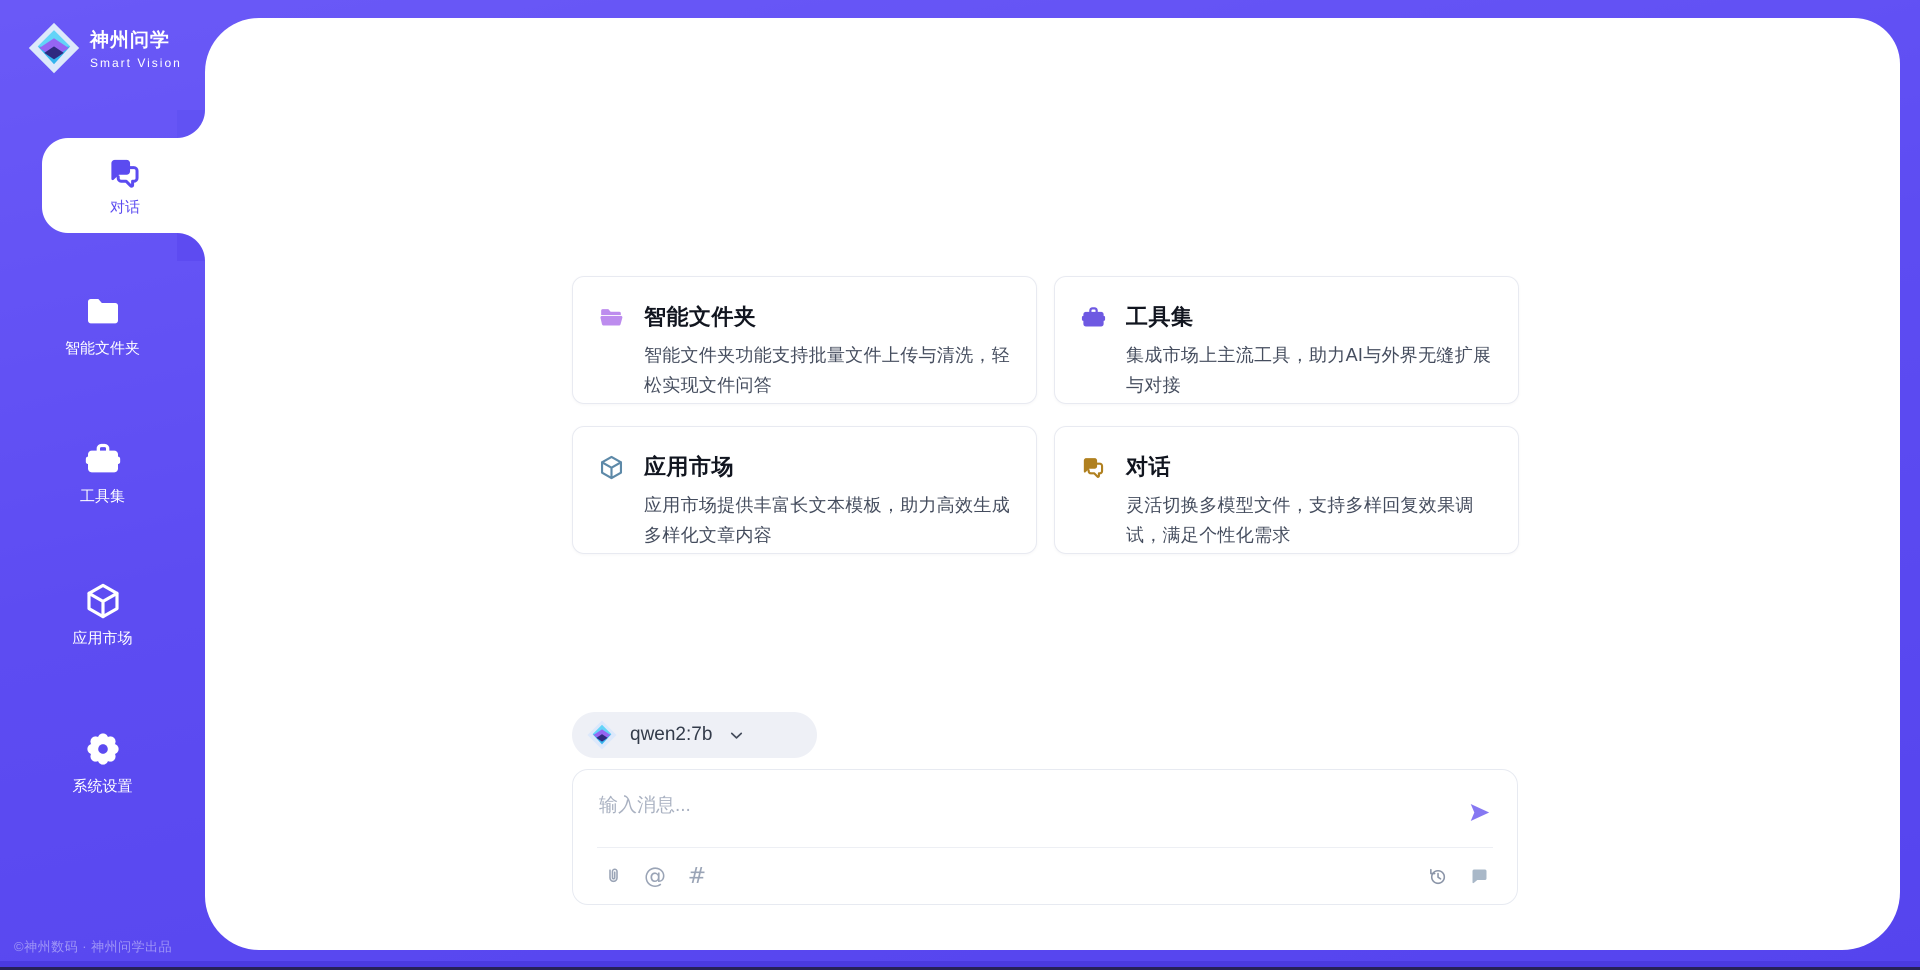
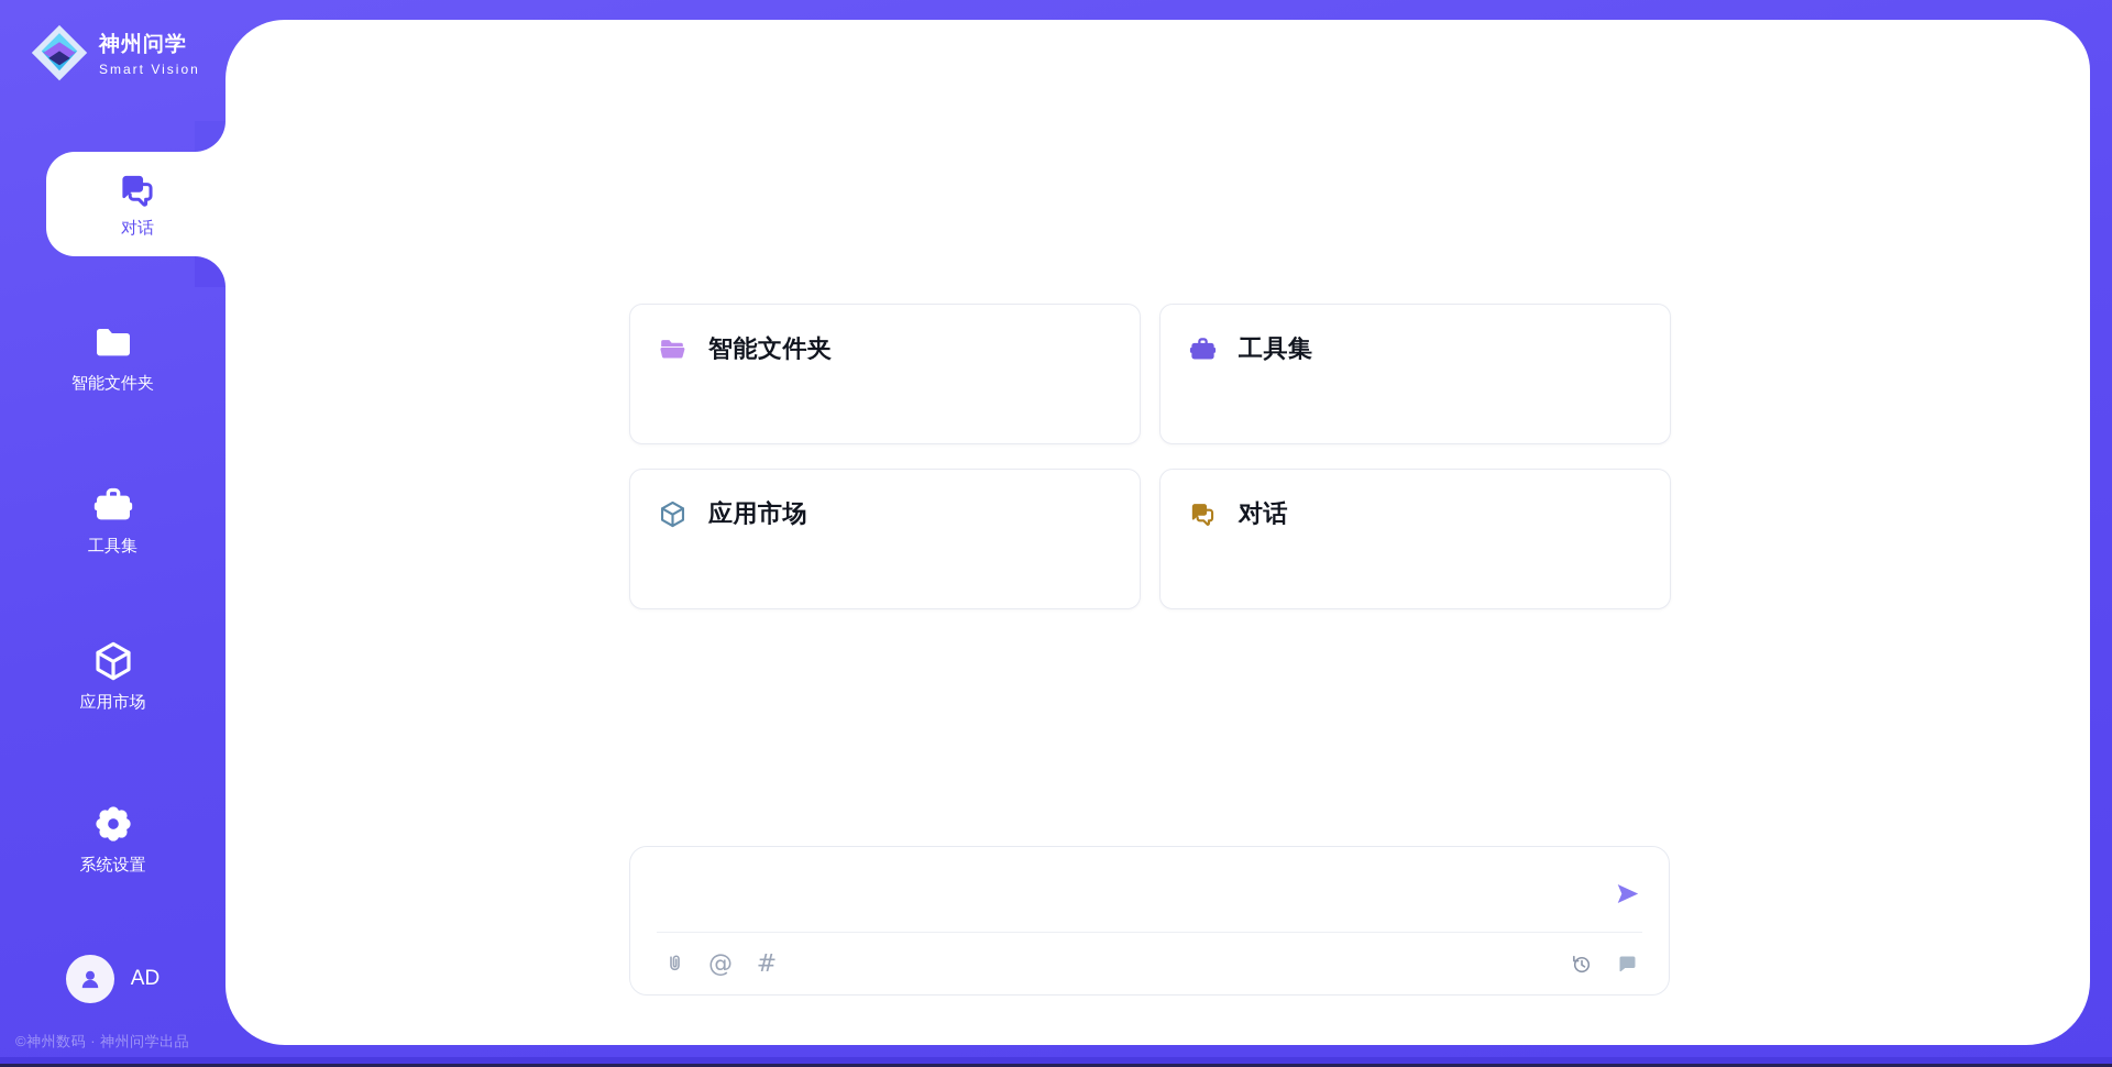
  神州问学
  Smart Vision
  对话
  智能文件夹
  工具集
  应用市场
  系统设置
+ AD
  ©神州数码 · 神州问学出品
  智能文件夹
- 智能文件夹功能支持批量文件上传与清洗，轻松实现文件问答
  工具集
- 集成市场上主流工具，助力AI与外界无缝扩展与对接
  应用市场
- 应用市场提供丰富长文本模板，助力高效生成多样化文章内容
  对话
- 灵活切换多模型文件，支持多样回复效果调试，满足个性化需求
- qwen2:7b
- 输入消息...
  @
  #
